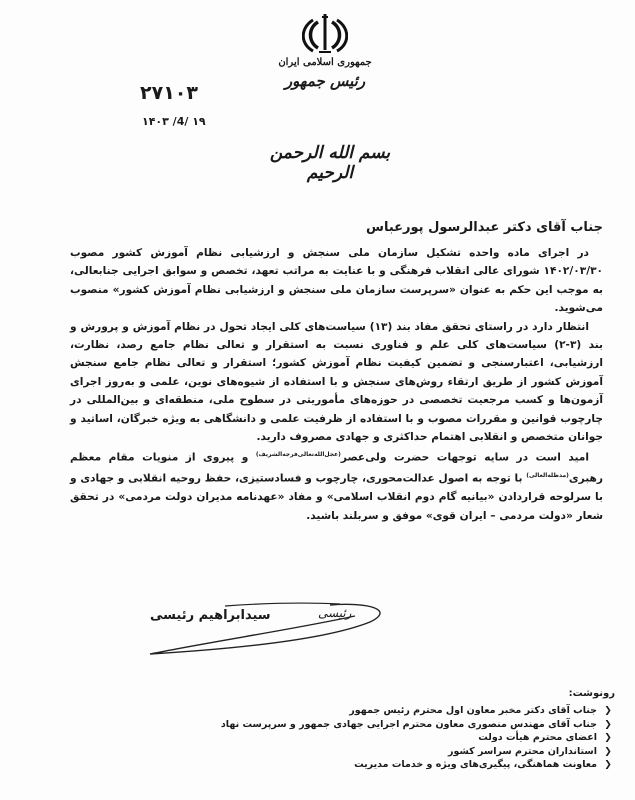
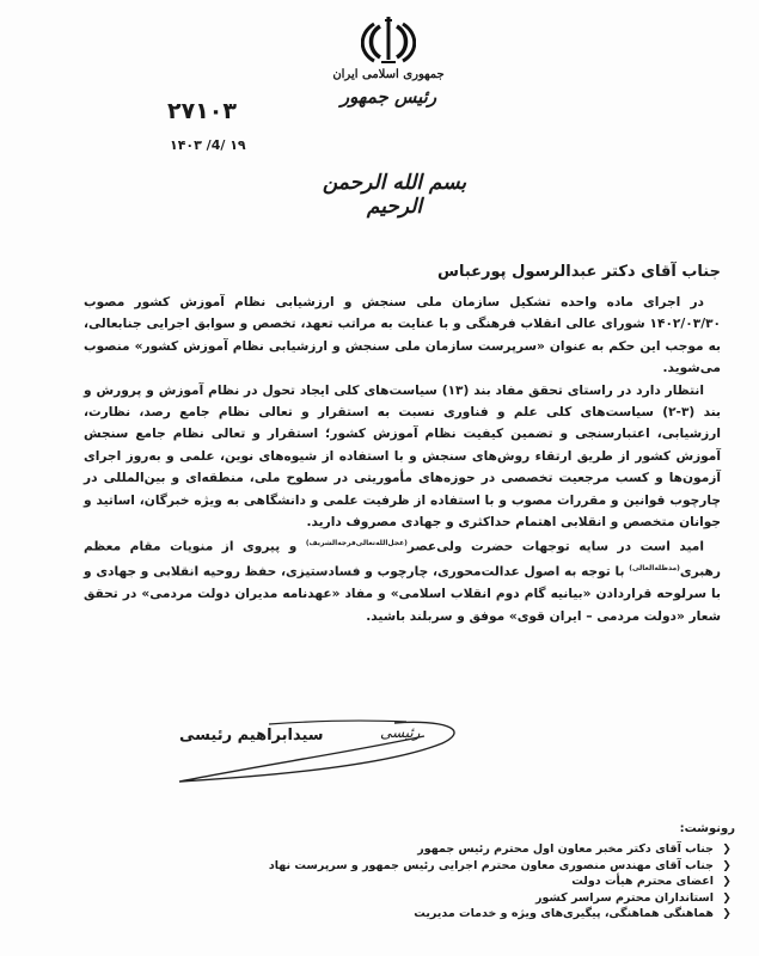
  جمهوری اسلامی ایران
  رئیس جمهور
  ۲۷۱۰۳
  ۱۴۰۳ /4/ ۱۹
  بسم الله الرحمن الرحیم
  جناب آقای دکتر عبدالرسول پورعباس
  در اجرای ماده واحده تشکیل سازمان ملی سنجش و ارزشیابی نظام آموزش کشور مصوب ۱۴۰۲/۰۳/۳۰ شورای عالی انقلاب فرهنگی و با عنایت به مراتب تعهد، تخصص و سوابق اجرایی جنابعالی، به موجب این حکم به عنوان «سرپرست سازمان ملی سنجش و ارزشیابی نظام آموزش کشور» منصوب می‌شوید.
  انتظار دارد در راستای تحقق مفاد بند (۱۳) سیاست‌های کلی ایجاد تحول در نظام آموزش و پرورش و بند (۳-۲) سیاست‌های کلی علم و فناوری نسبت به استقرار و تعالی نظام جامع رصد، نظارت، ارزشیابی، اعتبارسنجی و تضمین کیفیت نظام آموزش کشور؛ استقرار و تعالی نظام جامع سنجش آموزش کشور از طریق ارتقاء روش‌های سنجش و با استفاده از شیوه‌های نوین، علمی و به‌روز اجرای آزمون‌ها و کسب مرجعیت تخصصی در حوزه‌های مأموریتی در سطوح ملی، منطقه‌ای و بین‌المللی در چارچوب قوانین و مقررات مصوب و با استفاده از ظرفیت علمی و دانشگاهی به ویژه خبرگان، اساتید و جوانان متخصص و انقلابی اهتمام حداکثری و جهادی مصروف دارید.
  امید است در سایه توجهات حضرت ولی‌عصر و پیروی از منویات مقام معظم رهبری با توجه به اصول عدالت‌محوری، چارچوب و فسادستیزی، حفظ روحیه انقلابی و جهادی و با سرلوحه قراردادن «بیانیه گام دوم انقلاب اسلامی» و مفاد «عهدنامه مدیران دولت مردمی» در تحقق شعار «دولت مردمی – ایران قوی» موفق و سربلند باشید.
  رئیسی
  سیدابراهیم رئیسی
  رونوشت:
  ❮جناب آقای دکتر مخبر معاون اول محترم رئیس جمهور
- ❮جناب آقای مهندس منصوری معاون محترم اجرایی جهادی جمهور و سرپرست نهاد
+ ❮جناب آقای مهندس منصوری معاون محترم اجرایی رئیس جمهور و سرپرست نهاد
  ❮اعضای محترم هیأت دولت
  ❮استانداران محترم سراسر کشور
- ❮معاونت هماهنگی، پیگیری‌های ویژه و خدمات مدیریت
+ ❮هماهنگی هماهنگی، پیگیری‌های ویژه و خدمات مدیریت
